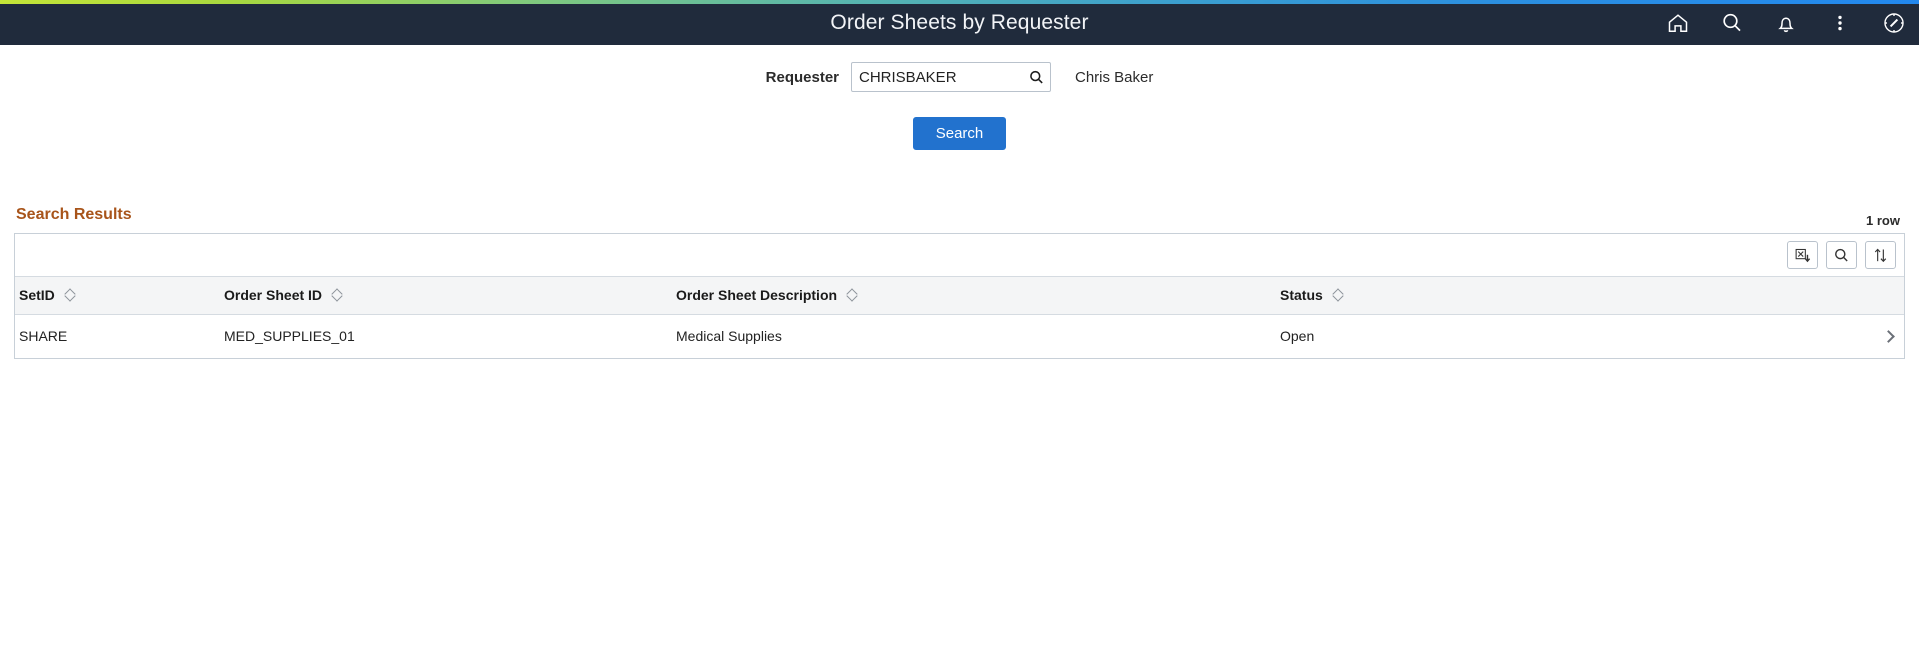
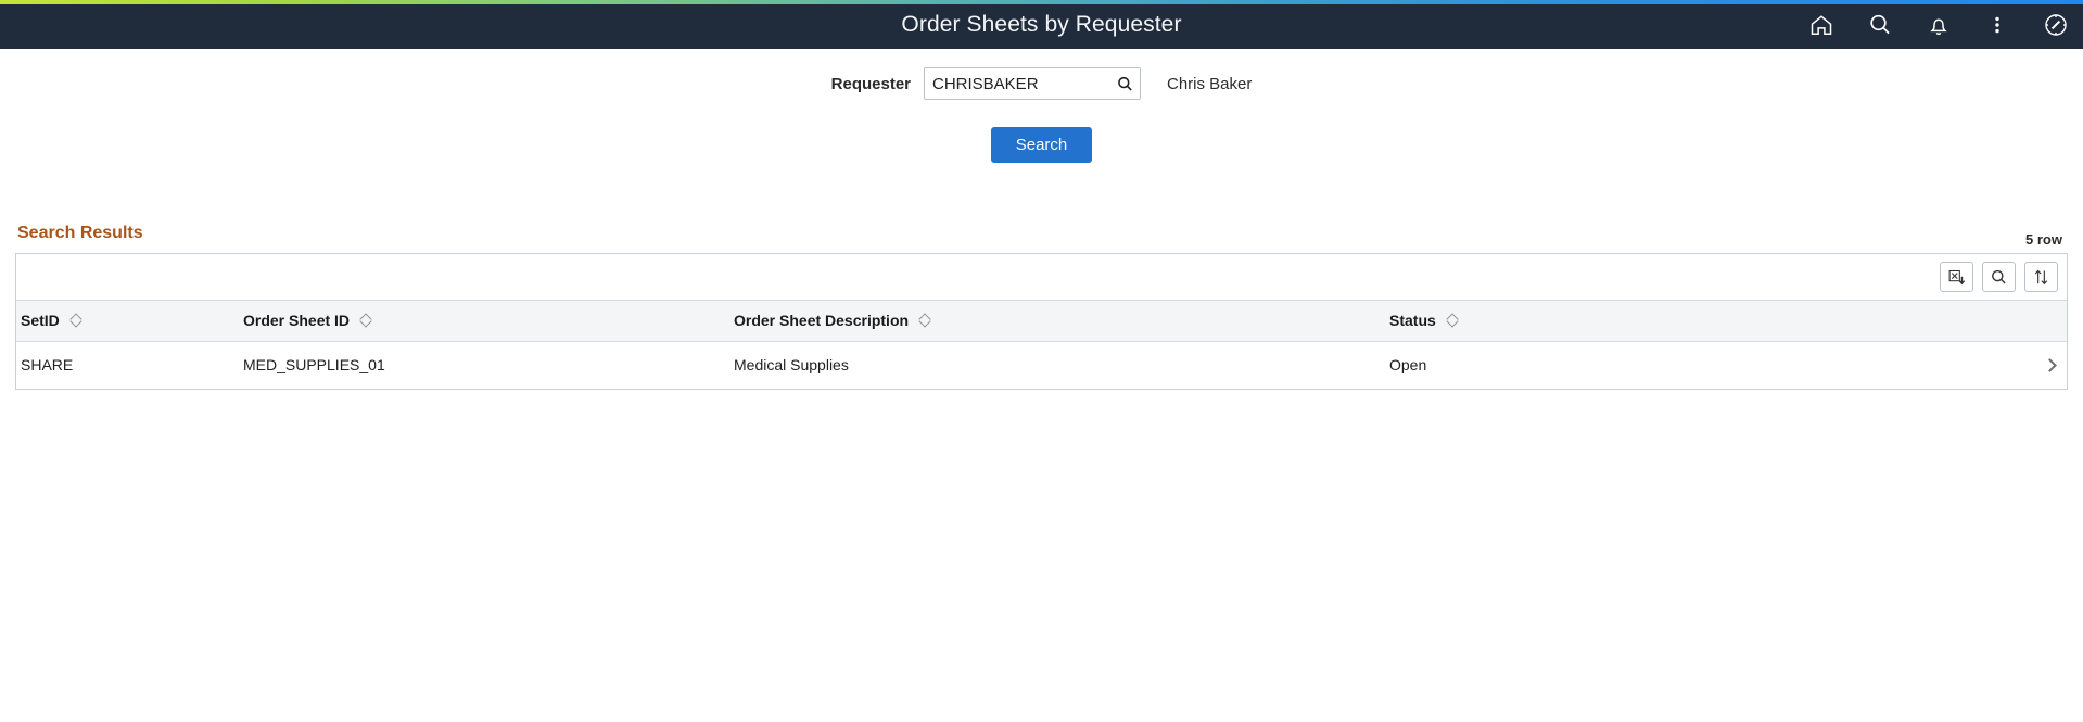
  Order Sheets by Requester
  Requester
  CHRISBAKER
  Chris Baker
  Search
  Search Results
- 1 row
+ 5 row
  SetID	Order Sheet ID	Order Sheet Description	Status
  SHARE	MED_SUPPLIES_01	Medical Supplies	Open
